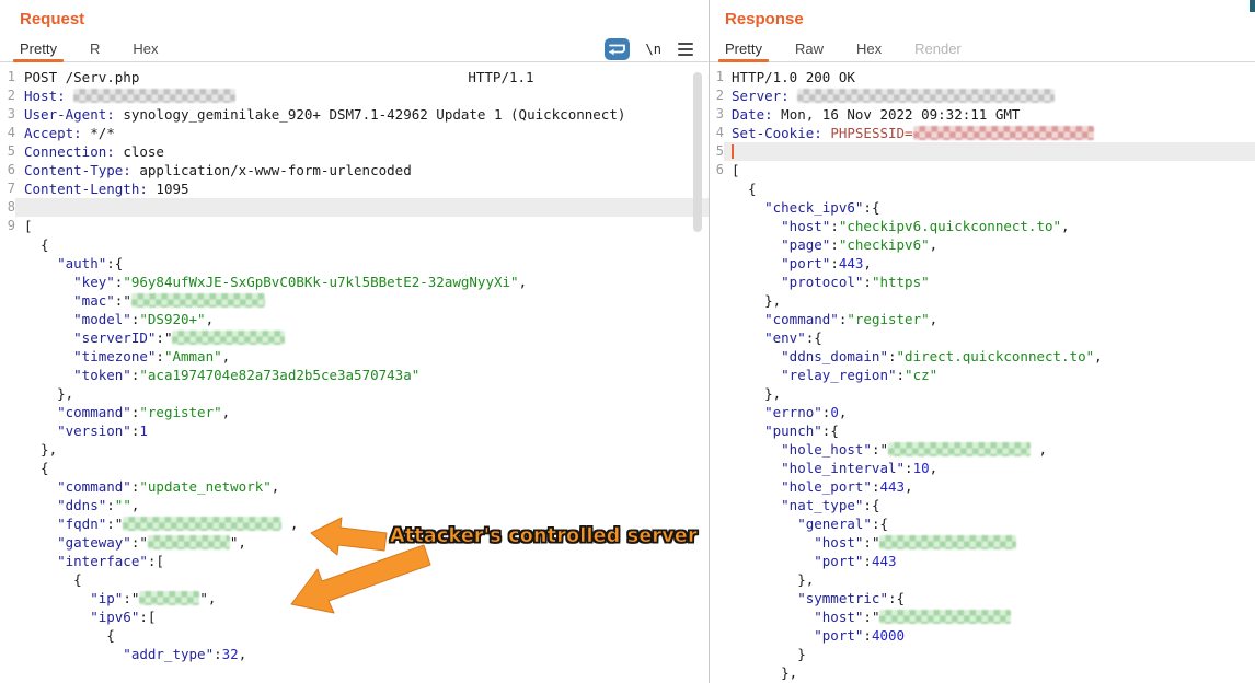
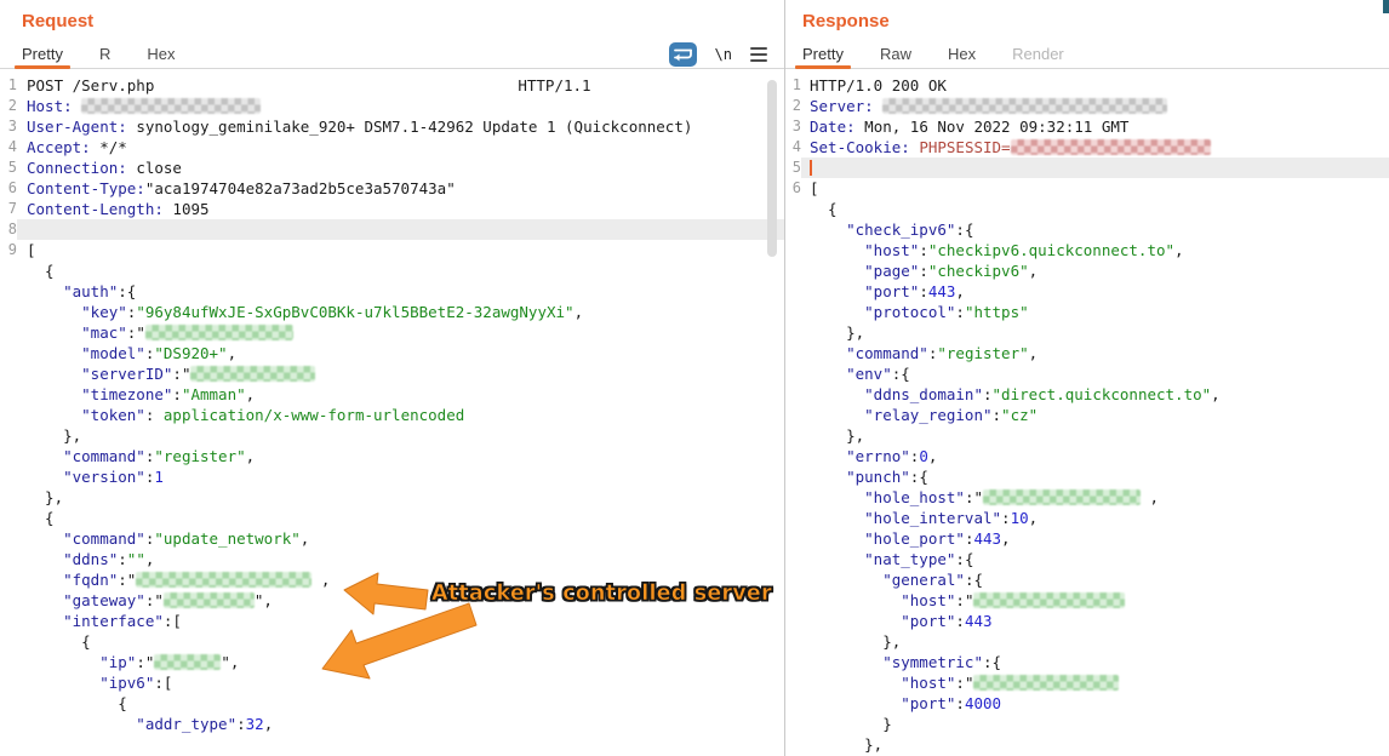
  Request
  Pretty
  R
  Hex
  \n
  1
  POST /Serv.php HTTP/1.1
  2
  Host:
  3
  User-Agent: synology_geminilake_920+ DSM7.1-42962 Update 1 (Quickconnect)
  4
  Accept: */*
  5
  Connection: close
  6
- Content-Type: application/x-www-form-urlencoded
+ Content-Type:"aca1974704e82a73ad2b5ce3a570743a"
  7
  Content-Length: 1095
  8
  9
  [
  {
  "auth":{
  "key":"96y84ufWxJE-SxGpBvC0BKk-u7kl5BBetE2-32awgNyyXi",
  "mac":"
  "model":"DS920+",
  "serverID":"
  "timezone":"Amman",
- "token":"aca1974704e82a73ad2b5ce3a570743a"
+ "token": application/x-www-form-urlencoded
  },
  "command":"register",
  "version":1
  },
  {
  "command":"update_network",
  "ddns":"",
  "fqdn":" ,
  "gateway":" ",
  "interface":[
  {
  "ip":" ",
  "ipv6":[
  {
  "addr_type":32,
  Attacker's controlled server
  Response
  Pretty
  Raw
  Hex
  Render
  1
  HTTP/1.0 200 OK
  2
  Server:
  3
  Date: Mon, 16 Nov 2022 09:32:11 GMT
  4
  Set-Cookie: PHPSESSID=
  5
  6
  [
  {
  "check_ipv6":{
  "host":"checkipv6.quickconnect.to",
  "page":"checkipv6",
  "port":443,
  "protocol":"https"
  },
  "command":"register",
  "env":{
  "ddns_domain":"direct.quickconnect.to",
  "relay_region":"cz"
  },
  "errno":0,
  "punch":{
  "hole_host":" ,
  "hole_interval":10,
  "hole_port":443,
  "nat_type":{
  "general":{
  "host":"
  "port":443
  },
  "symmetric":{
  "host":"
  "port":4000
  }
  },
